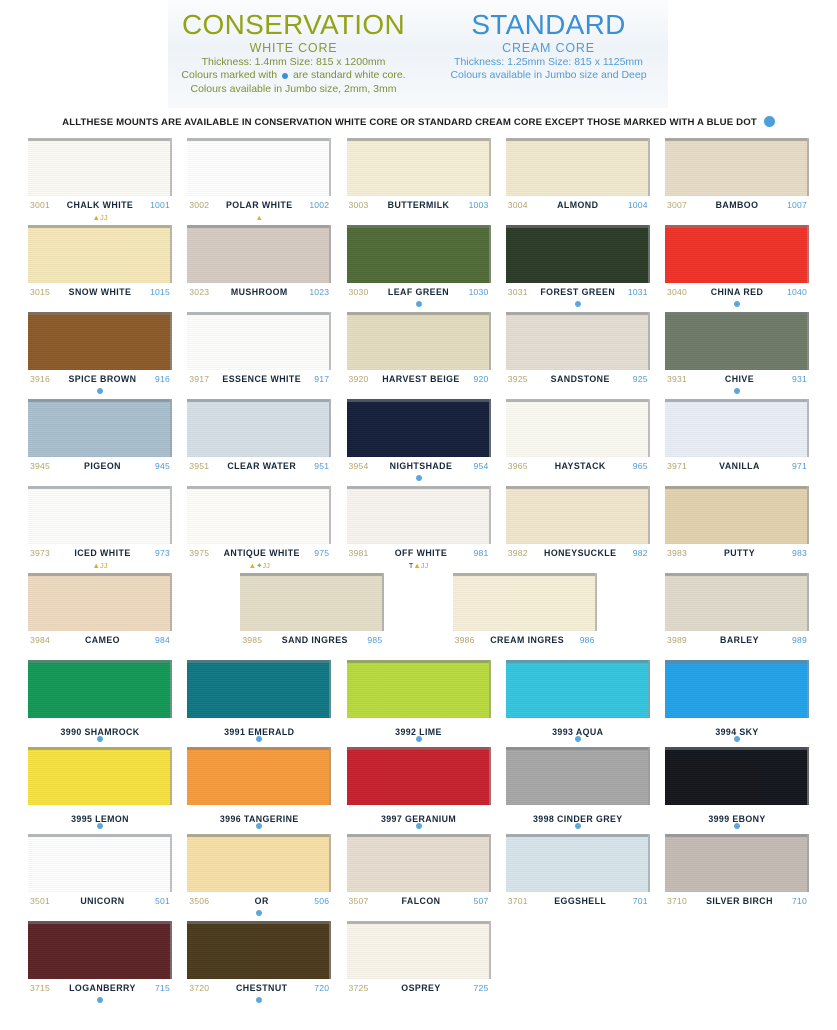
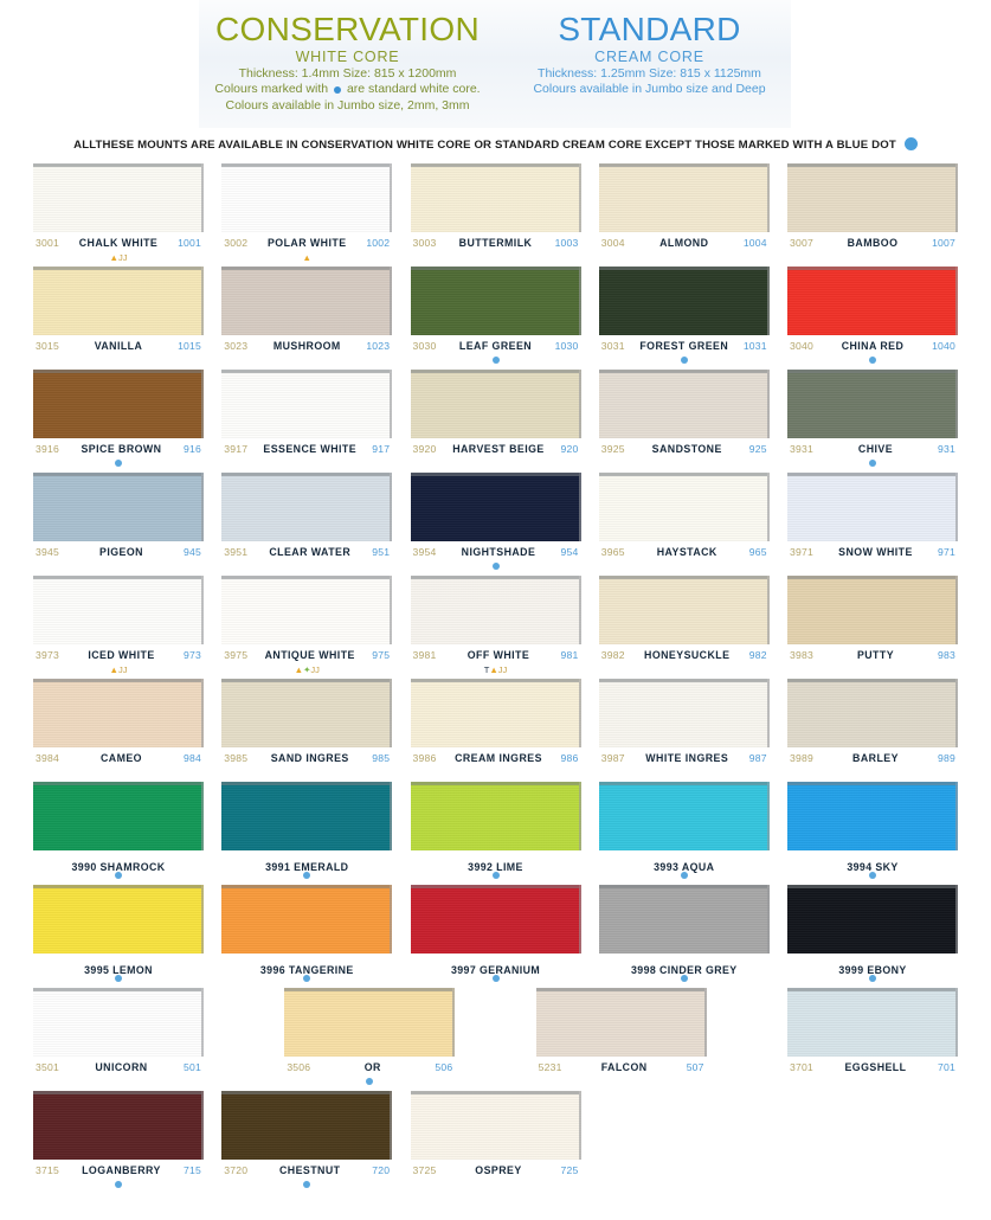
  CONSERVATION
  WHITE CORE
  Thickness: 1.4mm Size: 815 x 1200mm
  Colours marked with are standard white core.
  Colours available in Jumbo size, 2mm, 3mm
  STANDARD
  CREAM CORE
  Thickness: 1.25mm Size: 815 x 1125mm
  Colours available in Jumbo size and Deep
  ALLTHESE MOUNTS ARE AVAILABLE IN CONSERVATION WHITE CORE OR STANDARD CREAM CORE EXCEPT THOSE MARKED WITH A BLUE DOT
  3001
  CHALK WHITE
  1001
  ▲JJ
  3002
  POLAR WHITE
  1002
  ▲
  3003
  BUTTERMILK
  1003
  3004
  ALMOND
  1004
  3007
  BAMBOO
  1007
  3015
- SNOW WHITE
+ VANILLA
  1015
  3023
  MUSHROOM
  1023
  3030
  LEAF GREEN
  1030
  3031
  FOREST GREEN
  1031
  3040
  CHINA RED
  1040
  3916
  SPICE BROWN
  916
  3917
  ESSENCE WHITE
  917
  3920
  HARVEST BEIGE
  920
  3925
  SANDSTONE
  925
  3931
  CHIVE
  931
  3945
  PIGEON
  945
  3951
  CLEAR WATER
  951
  3954
  NIGHTSHADE
  954
  3965
  HAYSTACK
  965
  3971
- VANILLA
+ SNOW WHITE
  971
  3973
  ICED WHITE
  973
  ▲JJ
  3975
  ANTIQUE WHITE
  975
  ▲✦JJ
  3981
  OFF WHITE
  981
  T▲JJ
  3982
  HONEYSUCKLE
  982
  3983
  PUTTY
  983
  3984
  CAMEO
  984
  3985
  SAND INGRES
  985
  3986
  CREAM INGRES
  986
+ 3987
+ WHITE INGRES
+ 987
  3989
  BARLEY
  989
  3990 SHAMROCK
  3991 EMERALD
  3992 LIME
  3993 AQUA
  3994 SKY
  3995 LEMON
  3996 TANGERINE
  3997 GERANIUM
  3998 CINDER GREY
  3999 EBONY
  3501
  UNICORN
  501
  3506
  OR
  506
- 3507
+ 5231
  FALCON
  507
  3701
  EGGSHELL
  701
- 3710
- SILVER BIRCH
- 710
  3715
  LOGANBERRY
  715
  3720
  CHESTNUT
  720
  3725
  OSPREY
  725
